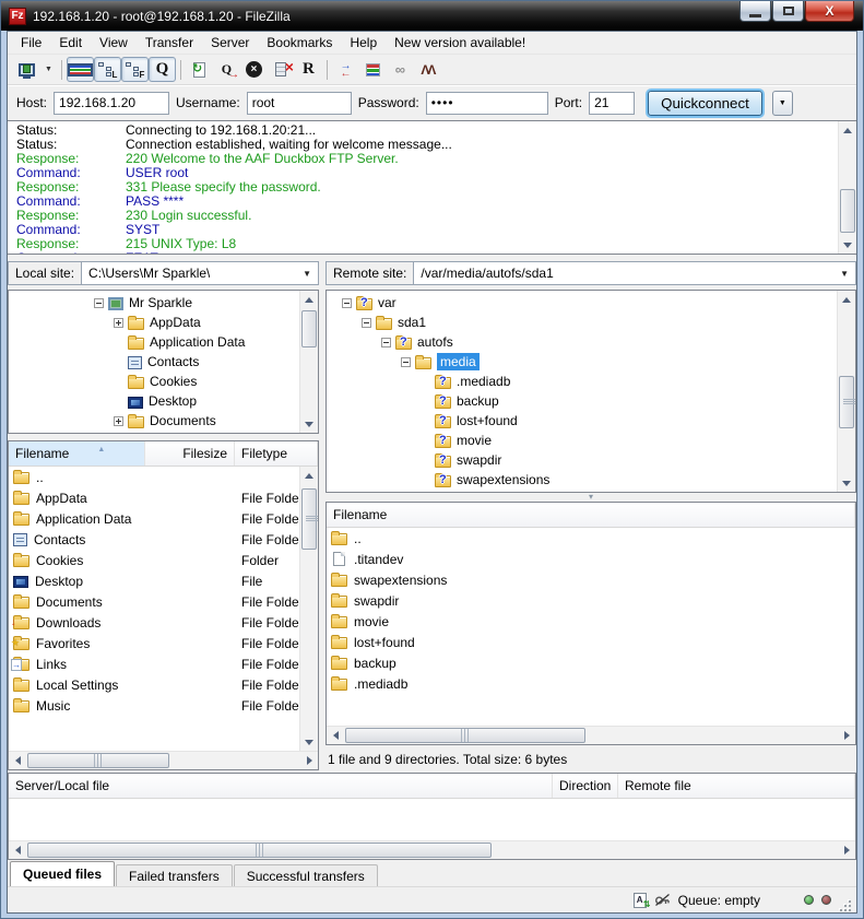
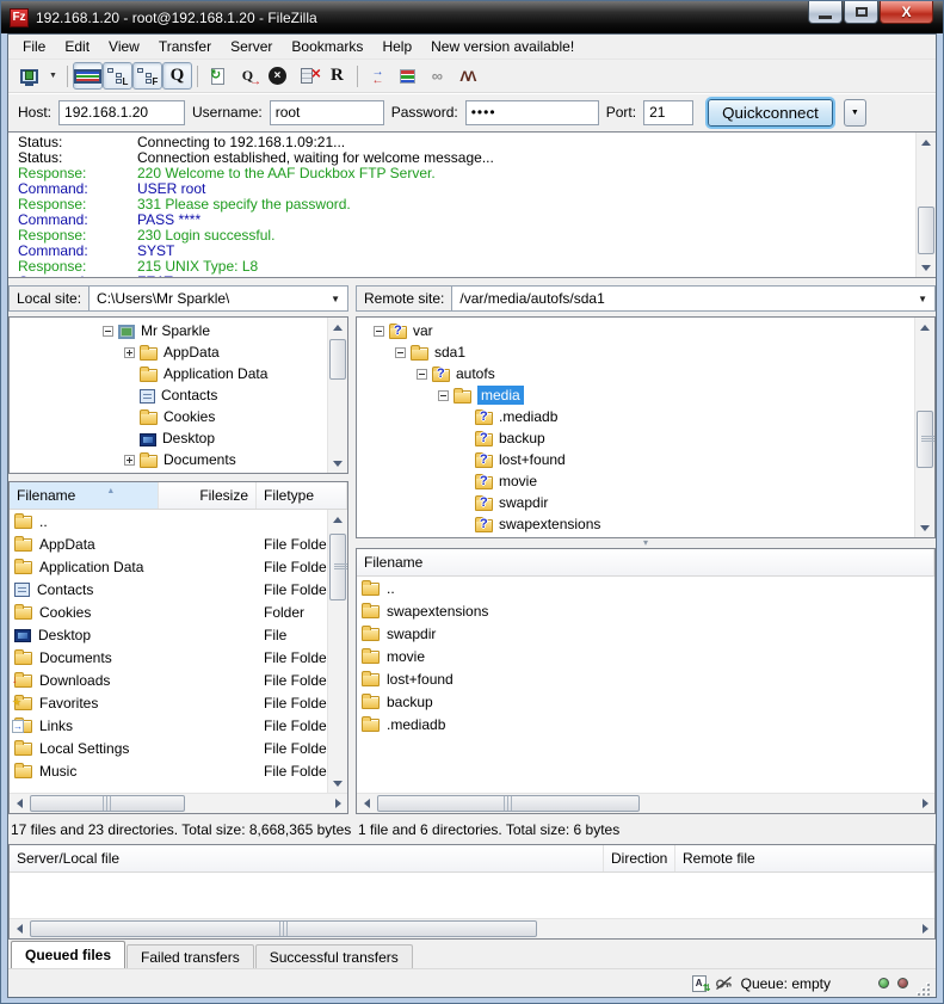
  Fz
  192.168.1.20 - root@192.168.1.20 - FileZilla
  X
  File
  Edit
  View
  Transfer
  Server
  Bookmarks
  Help
  New version available!
  L
  F
  Q
  ↻
  Q
  →
  ×
  ×
  R
  →
  ←
  ∞
  ΛΛ
  Host:
  192.168.1.20
  Username:
  root
  Password:
  ••••
  Port:
  21
  Quickconnect
  Status:
- Connecting to 192.168.1.20:21...
+ Connecting to 192.168.1.09:21...
  Status:
  Connection established, waiting for welcome message...
  Response:
  220 Welcome to the AAF Duckbox FTP Server.
  Command:
  USER root
  Response:
  331 Please specify the password.
  Command:
  PASS ****
  Response:
  230 Login successful.
  Command:
  SYST
  Response:
  215 UNIX Type: L8
  Local site:
  C:\Users\Mr Sparkle\
  ▼
  Mr Sparkle
  AppData
  Application Data
  Contacts
  Cookies
  Desktop
  Documents
  Filename
  Filesize
  Filetype
  ..
  AppData
  File Folde
  Application Data
  File Folde
  Contacts
  File Folde
  Cookies
  Folder
  Desktop
  File
  Documents
  File Folde
  Downloads
  File Folde
  Favorites
  File Folde
  Links
  File Folde
  Local Settings
  File Folde
  Music
  File Folde
+ 17 files and 23 directories. Total size: 8,668,365 bytes
  Remote site:
  /var/media/autofs/sda1
  ▼
  var
  sda1
  autofs
  media
  .mediadb
  backup
  lost+found
  movie
  swapdir
  swapextensions
  ▾
  Filename
  ..
- .titandev
  swapextensions
  swapdir
  movie
  lost+found
  backup
  .mediadb
- 1 file and 9 directories. Total size: 6 bytes
+ 1 file and 6 directories. Total size: 6 bytes
  Server/Local file
  Direction
  Remote file
  Queued files
  Failed transfers
  Successful transfers
  A
  Queue: empty
